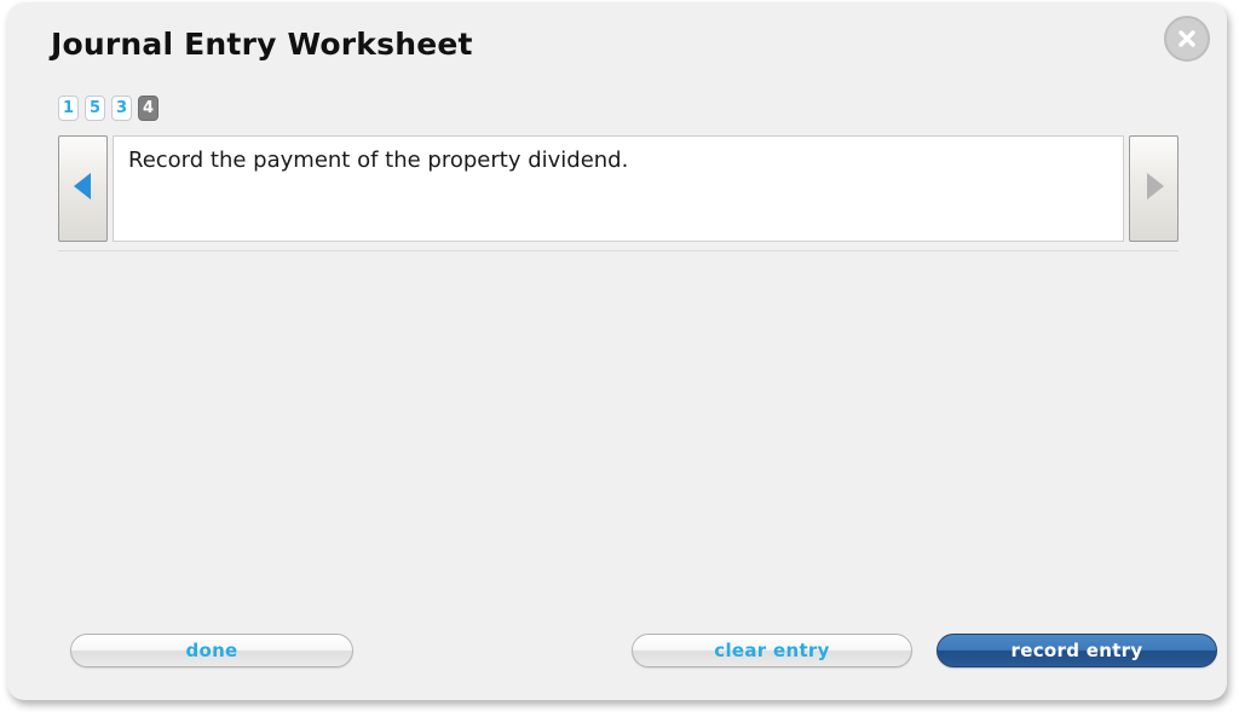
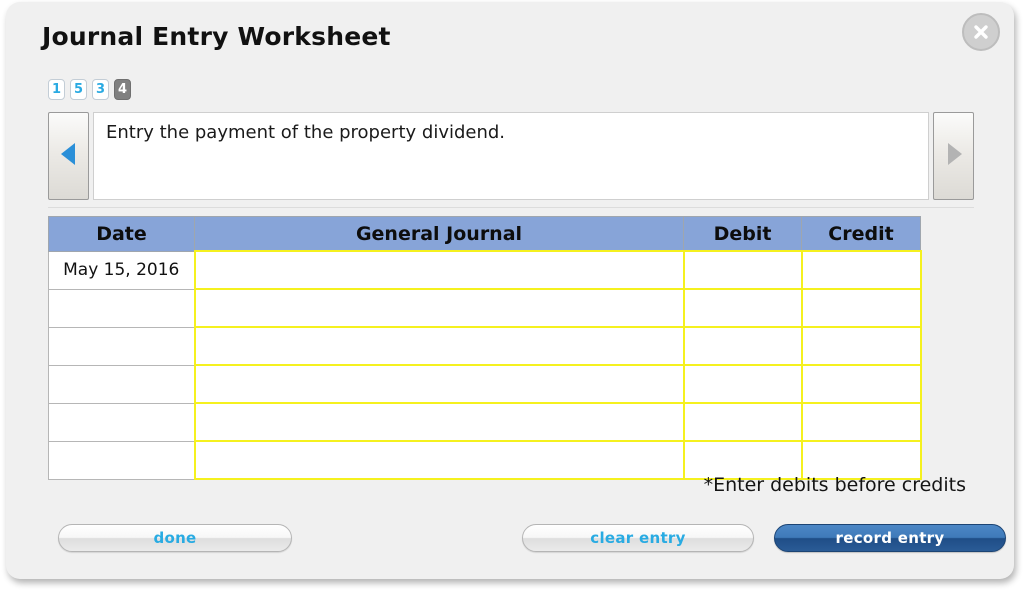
  Journal Entry Worksheet
  1
  5
  3
  4
- Record the payment of the property dividend.
+ Entry the payment of the property dividend.
+ Date	General Journal	Debit	Credit
+ May 15, 2016
+ *Enter debits before credits
  done
  clear entry
  record entry
